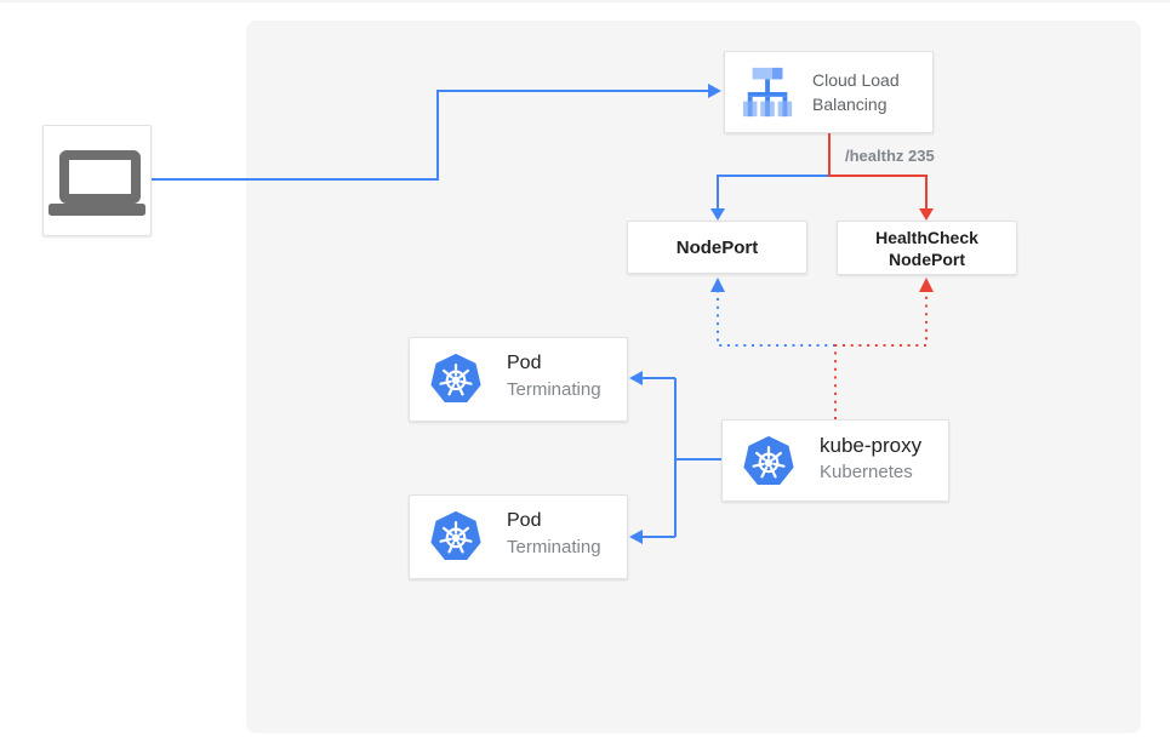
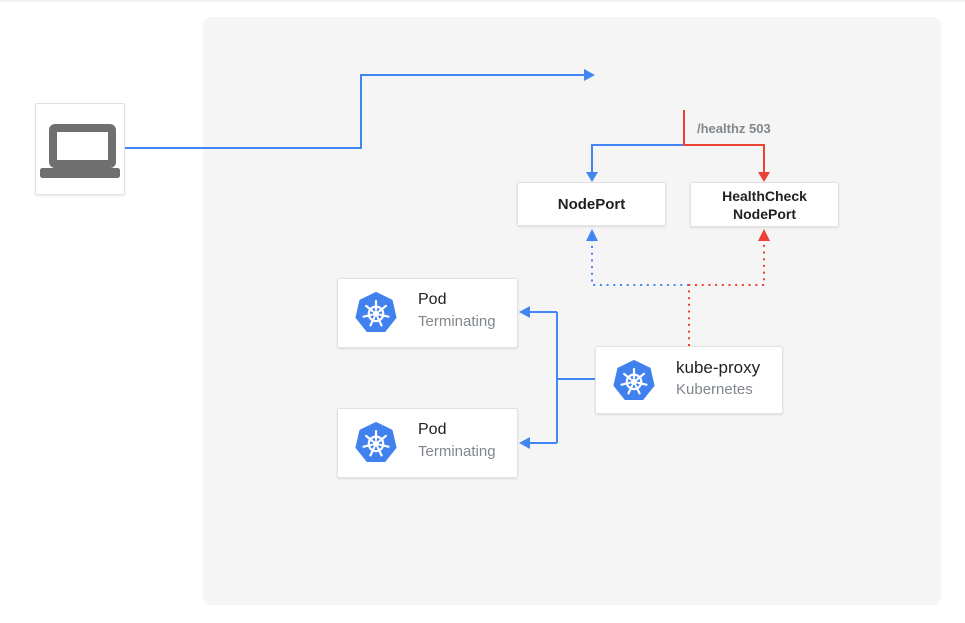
- Cloud Load
- Balancing
- /healthz 235
+ /healthz 503
  NodePort
  HealthCheck
  NodePort
  Pod
  Terminating
  Pod
  Terminating
  kube-proxy
  Kubernetes
